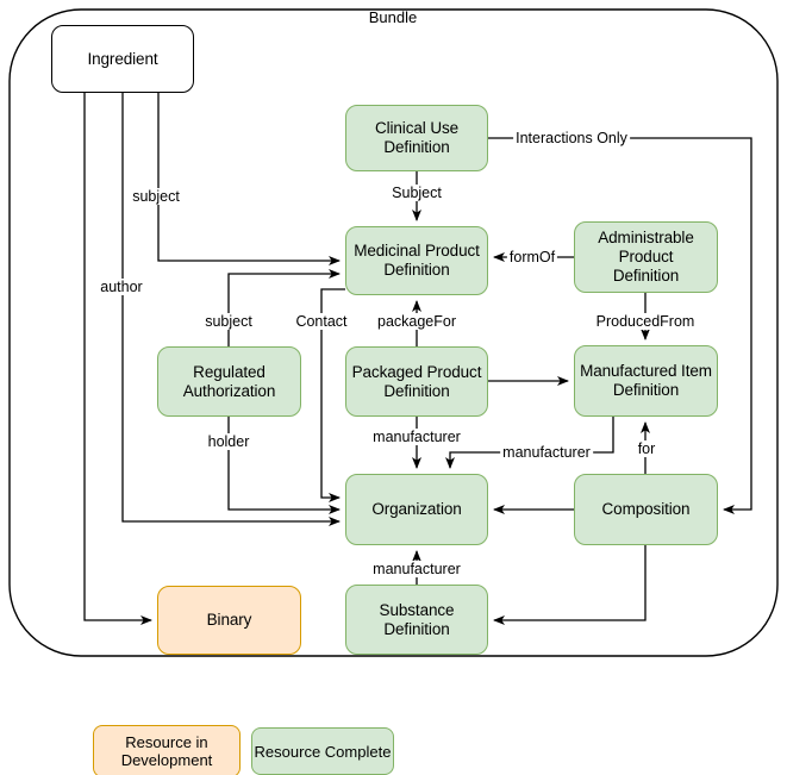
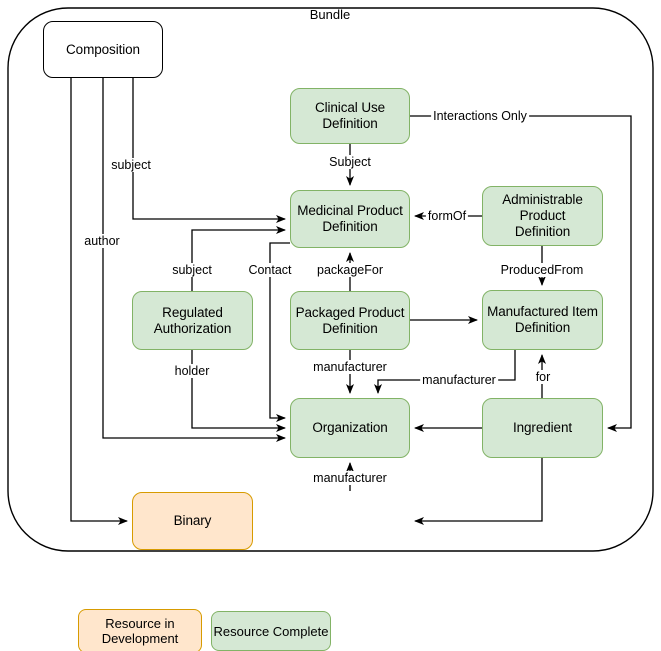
  Bundle
- Ingredient
+ Composition
  Clinical Use Definition
  Medicinal Product
  Definition
  Administrable Product
  Definition
  Regulated
  Authorization
  Packaged Product
  Definition
  Manufactured Item
  Definition
  Organization
- Composition
+ Ingredient
  Binary
- Substance Definition
  subject
  author
  subject
  Contact
  holder
  Subject
  Interactions Only
  formOf
  packageFor
  ProducedFrom
  manufacturer
  manufacturer
  for
  manufacturer
  Resource in
  Development
  Resource Complete
